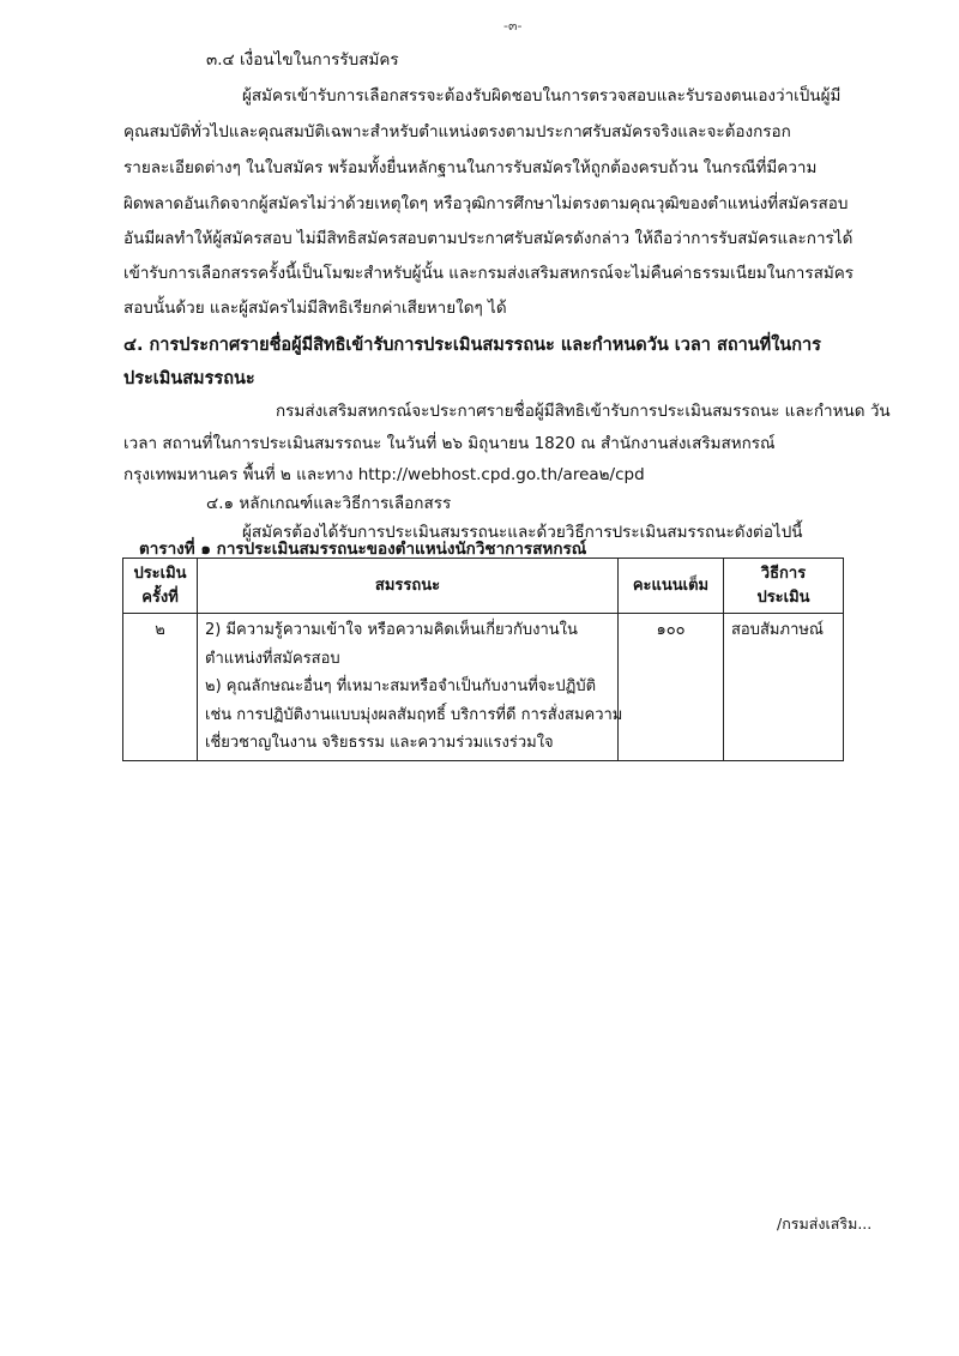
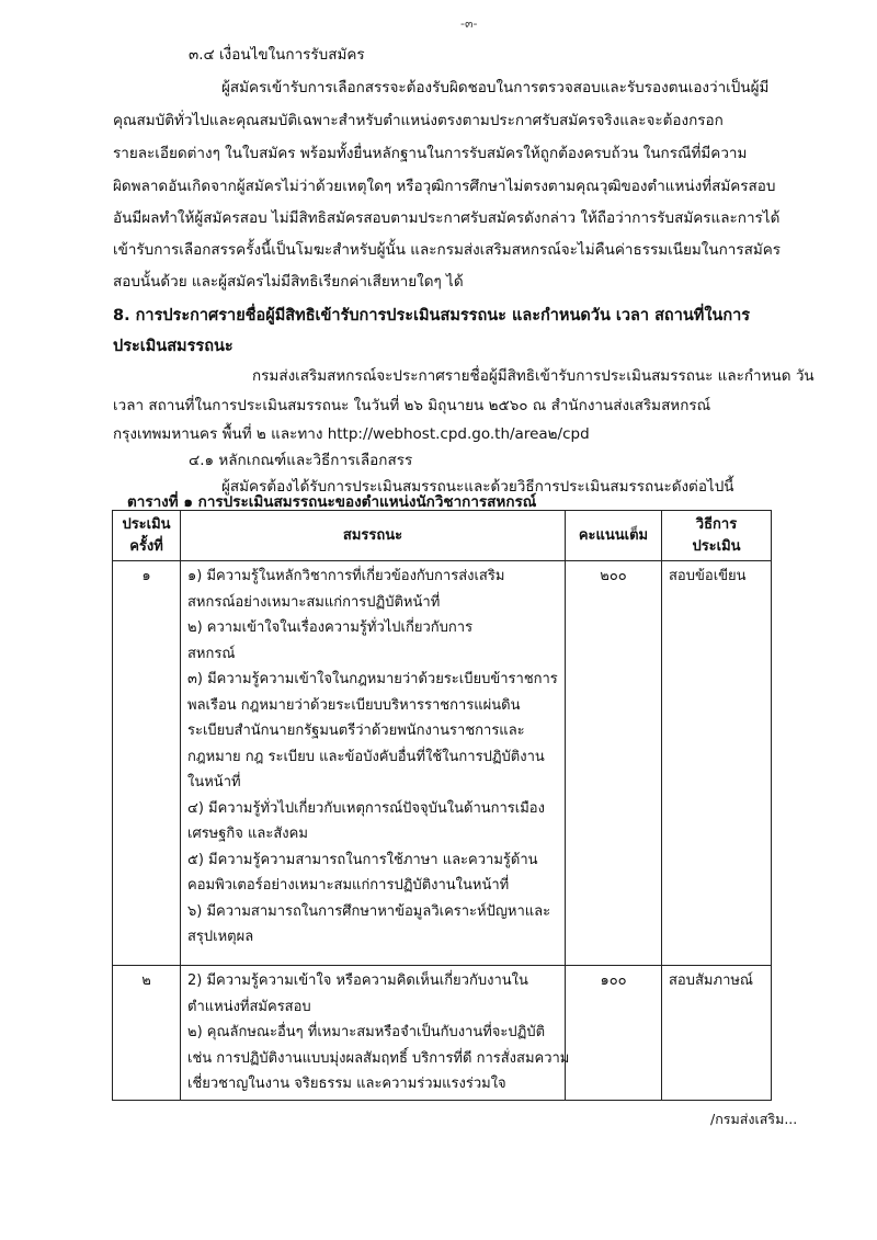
  -๓-
  ๓.๔ เงื่อนไขในการรับสมัคร
  ผู้สมัครเข้ารับการเลือกสรรจะต้องรับผิดชอบในการตรวจสอบและรับรองตนเองว่าเป็นผู้มี
  คุณสมบัติทั่วไปและคุณสมบัติเฉพาะสำหรับตำแหน่งตรงตามประกาศรับสมัครจริงและจะต้องกรอก
  รายละเอียดต่างๆ ในใบสมัคร พร้อมทั้งยื่นหลักฐานในการรับสมัครให้ถูกต้องครบถ้วน ในกรณีที่มีความ
  ผิดพลาดอันเกิดจากผู้สมัครไม่ว่าด้วยเหตุใดๆ หรือวุฒิการศึกษาไม่ตรงตามคุณวุฒิของตำแหน่งที่สมัครสอบ
  อันมีผลทำให้ผู้สมัครสอบ ไม่มีสิทธิสมัครสอบตามประกาศรับสมัครดังกล่าว ให้ถือว่าการรับสมัครและการได้
  เข้ารับการเลือกสรรครั้งนี้เป็นโมฆะสำหรับผู้นั้น และกรมส่งเสริมสหกรณ์จะไม่คืนค่าธรรมเนียมในการสมัคร
  สอบนั้นด้วย และผู้สมัครไม่มีสิทธิเรียกค่าเสียหายใดๆ ได้
- ๔. การประกาศรายชื่อผู้มีสิทธิเข้ารับการประเมินสมรรถนะ และกำหนดวัน เวลา สถานที่ในการ
+ 8. การประกาศรายชื่อผู้มีสิทธิเข้ารับการประเมินสมรรถนะ และกำหนดวัน เวลา สถานที่ในการ
  ประเมินสมรรถนะ
  กรมส่งเสริมสหกรณ์จะประกาศรายชื่อผู้มีสิทธิเข้ารับการประเมินสมรรถนะ และกำหนด วัน
- เวลา สถานที่ในการประเมินสมรรถนะ ในวันที่ ๒๖ มิถุนายน 1820 ณ สำนักงานส่งเสริมสหกรณ์
+ เวลา สถานที่ในการประเมินสมรรถนะ ในวันที่ ๒๖ มิถุนายน ๒๕๖๐ ณ สำนักงานส่งเสริมสหกรณ์
  กรุงเทพมหานคร พื้นที่ ๒ และทาง http://webhost.cpd.go.th/area๒/cpd
  ๔.๑ หลักเกณฑ์และวิธีการเลือกสรร
  ผู้สมัครต้องได้รับการประเมินสมรรถนะและด้วยวิธีการประเมินสมรรถนะดังต่อไปนี้
  ตารางที่ ๑ การประเมินสมรรถนะของตำแหน่งนักวิชาการสหกรณ์
  ประเมิน ครั้งที่	สมรรถนะ	คะแนนเต็ม	วิธีการ ประเมิน
+ ๑	๑) มีความรู้ในหลักวิชาการที่เกี่ยวข้องกับการส่งเสริม สหกรณ์อย่างเหมาะสมแก่การปฏิบัติหน้าที่ ๒) ความเข้าใจในเรื่องความรู้ทั่วไปเกี่ยวกับการ สหกรณ์ ๓) มีความรู้ความเข้าใจในกฎหมายว่าด้วยระเบียบข้าราชการ พลเรือน กฎหมายว่าด้วยระเบียบบริหารราชการแผ่นดิน ระเบียบสำนักนายกรัฐมนตรีว่าด้วยพนักงานราชการและ กฎหมาย กฎ ระเบียบ และข้อบังคับอื่นที่ใช้ในการปฏิบัติงาน ในหน้าที่ ๔) มีความรู้ทั่วไปเกี่ยวกับเหตุการณ์ปัจจุบันในด้านการเมือง เศรษฐกิจ และสังคม ๕) มีความรู้ความสามารถในการใช้ภาษา และความรู้ด้าน คอมพิวเตอร์อย่างเหมาะสมแก่การปฏิบัติงานในหน้าที่ ๖) มีความสามารถในการศึกษาหาข้อมูลวิเคราะห์ปัญหาและ สรุปเหตุผล	๒๐๐	สอบข้อเขียน
  ๒	2) มีความรู้ความเข้าใจ หรือความคิดเห็นเกี่ยวกับงานใน ตำแหน่งที่สมัครสอบ ๒) คุณลักษณะอื่นๆ ที่เหมาะสมหรือจำเป็นกับงานที่จะปฏิบัติ เช่น การปฏิบัติงานแบบมุ่งผลสัมฤทธิ์ บริการที่ดี การสั่งสมความ เชี่ยวชาญในงาน จริยธรรม และความร่วมแรงร่วมใจ	๑๐๐	สอบสัมภาษณ์
  /กรมส่งเสริม...
